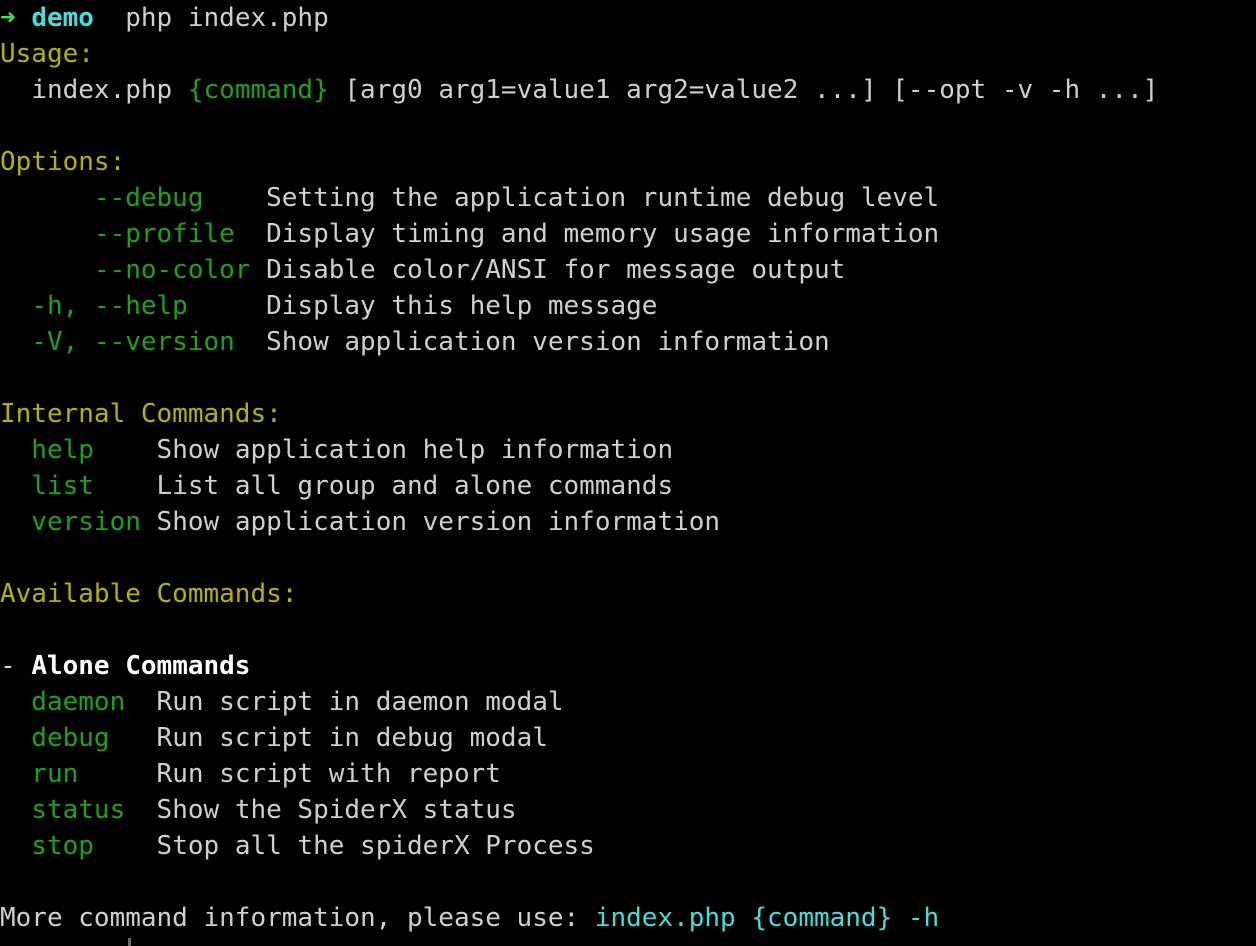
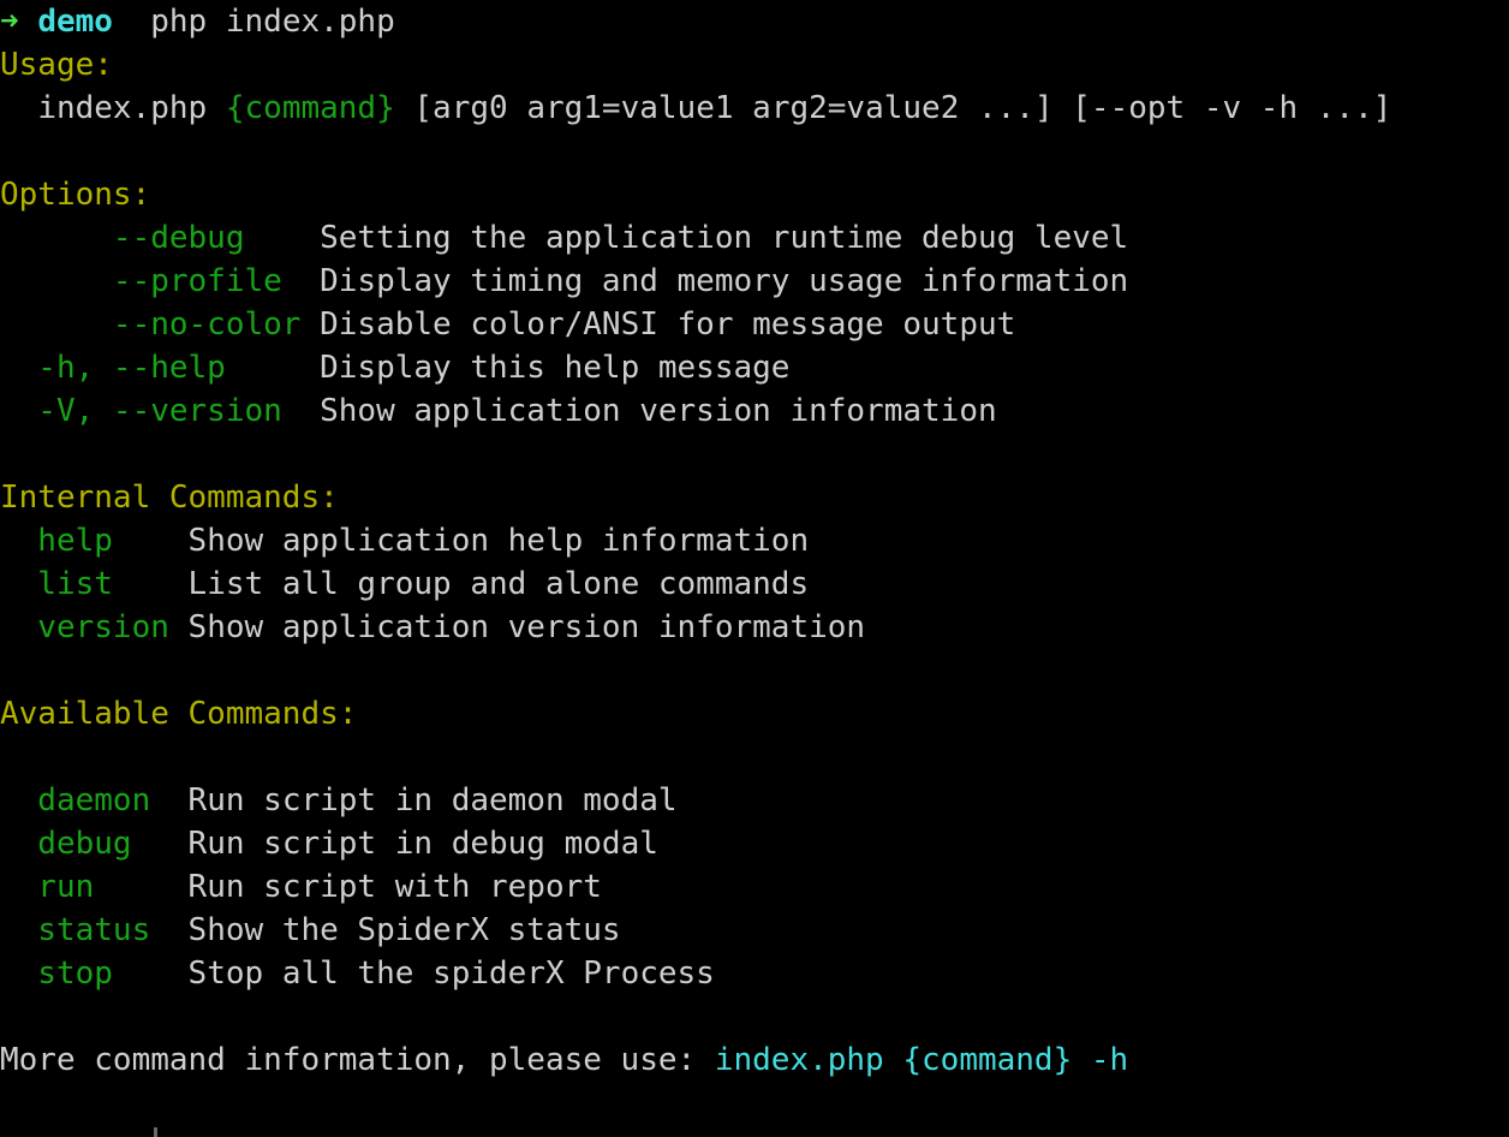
  ➜ demo php index.php
  Usage:
  index.php {command} [arg0 arg1=value1 arg2=value2 ...] [--opt -v -h ...]
  Options:
  --debug Setting the application runtime debug level
  --profile Display timing and memory usage information
  --no-color Disable color/ANSI for message output
  -h, --help Display this help message
  -V, --version Show application version information
  Internal Commands:
  help Show application help information
  list List all group and alone commands
  version Show application version information
  Available Commands:
- - Alone Commands
  daemon Run script in daemon modal
  debug Run script in debug modal
  run Run script with report
  status Show the SpiderX status
  stop Stop all the spiderX Process
  More command information, please use: index.php {command} -h
